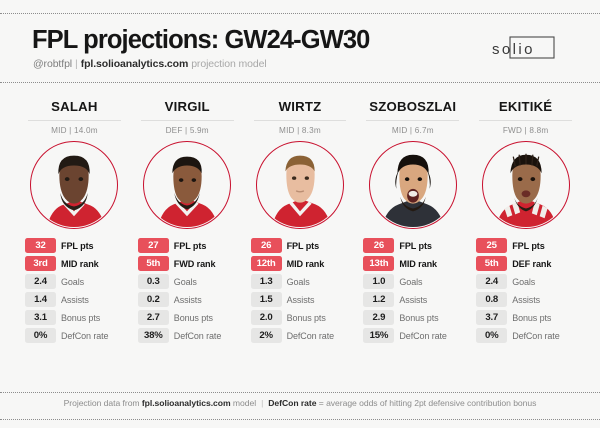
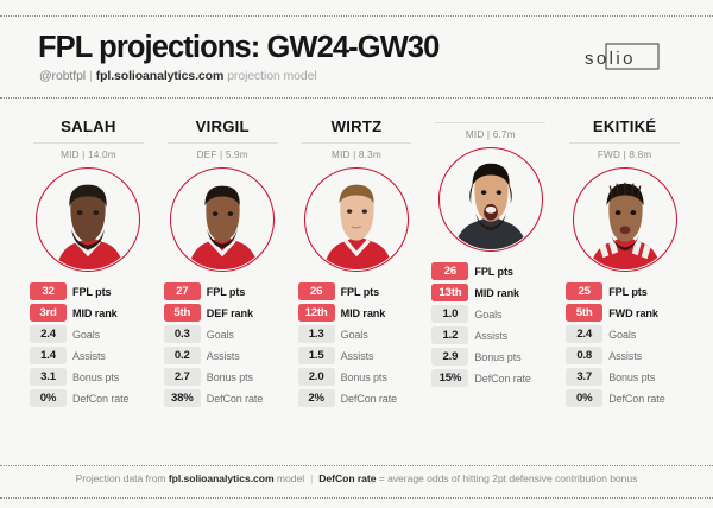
  FPL projections: GW24-GW30
  @robtfpl | fpl.solioanalytics.com projection model
  solio
  SALAH
  MID | 14.0m
  32
  FPL pts
  3rd
  MID rank
  2.4
  Goals
  1.4
  Assists
  3.1
  Bonus pts
  0%
  DefCon rate
  VIRGIL
  DEF | 5.9m
  27
  FPL pts
  5th
- FWD rank
+ DEF rank
  0.3
  Goals
  0.2
  Assists
  2.7
  Bonus pts
  38%
  DefCon rate
  WIRTZ
  MID | 8.3m
  26
  FPL pts
  12th
  MID rank
  1.3
  Goals
  1.5
  Assists
  2.0
  Bonus pts
  2%
  DefCon rate
- SZOBOSZLAI
  MID | 6.7m
  26
  FPL pts
  13th
  MID rank
  1.0
  Goals
  1.2
  Assists
  2.9
  Bonus pts
  15%
  DefCon rate
  EKITIKÉ
  FWD | 8.8m
  25
  FPL pts
  5th
- DEF rank
+ FWD rank
  2.4
  Goals
  0.8
  Assists
  3.7
  Bonus pts
  0%
  DefCon rate
  Projection data from fpl.solioanalytics.com model | DefCon rate = average odds of hitting 2pt defensive contribution bonus
